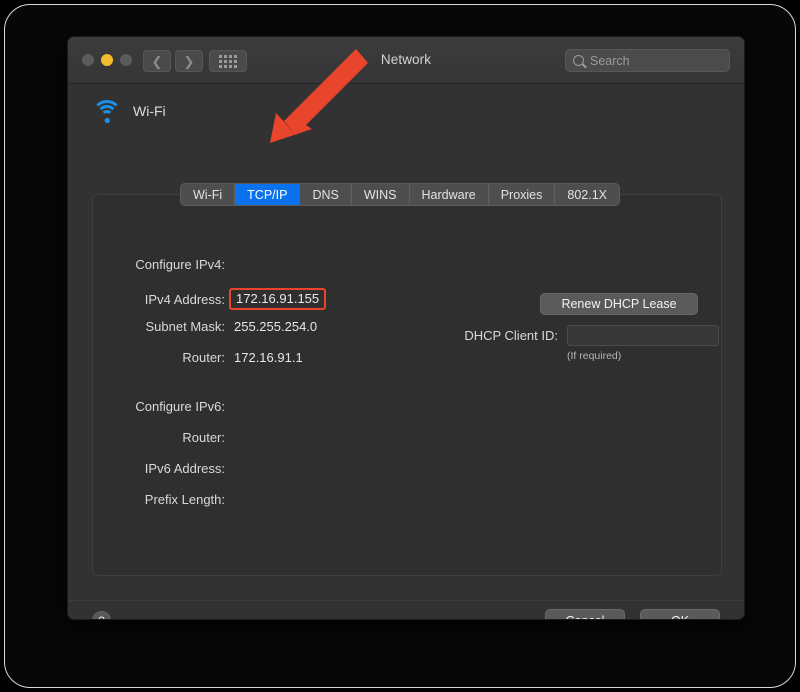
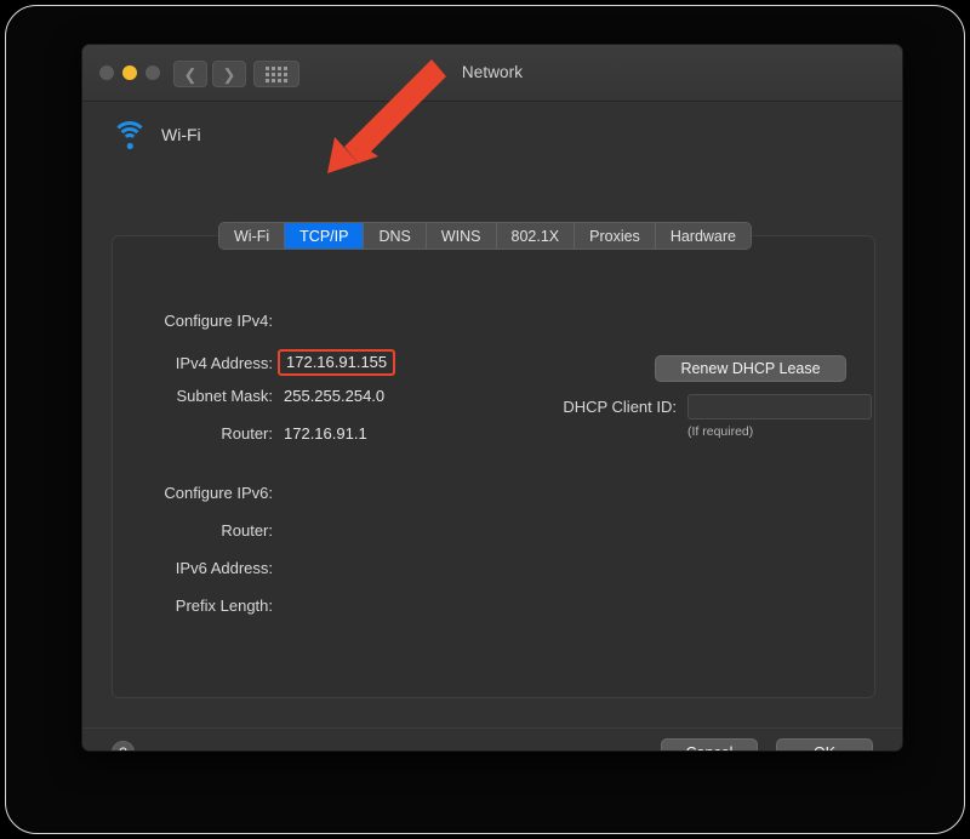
  ❮
  ❯
  Network
- Search
  Wi-Fi
  Wi-Fi
  TCP/IP
  DNS
  WINS
- Hardware
+ 802.1X
  Proxies
- 802.1X
+ Hardware
  Configure IPv4:
  IPv4 Address:
  172.16.91.155
  Subnet Mask:
  255.255.254.0
  Router:
  172.16.91.1
  Renew DHCP Lease
  DHCP Client ID:
  (If required)
  Configure IPv6:
  Router:
  IPv6 Address:
  Prefix Length:
